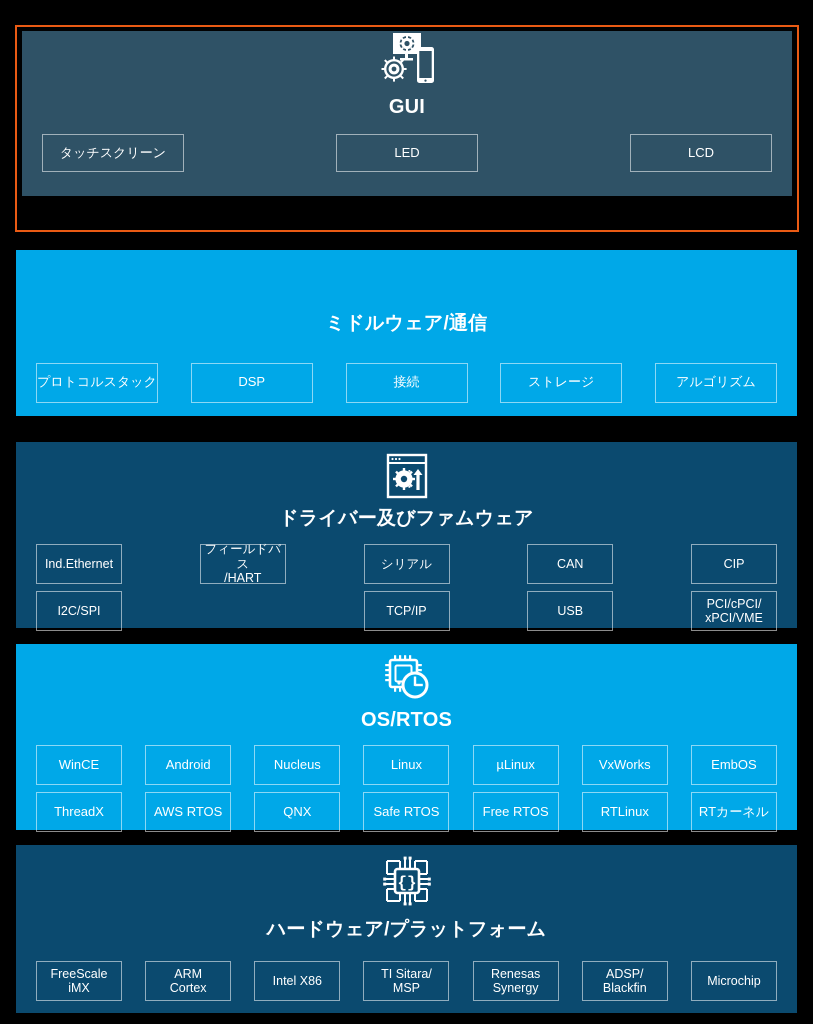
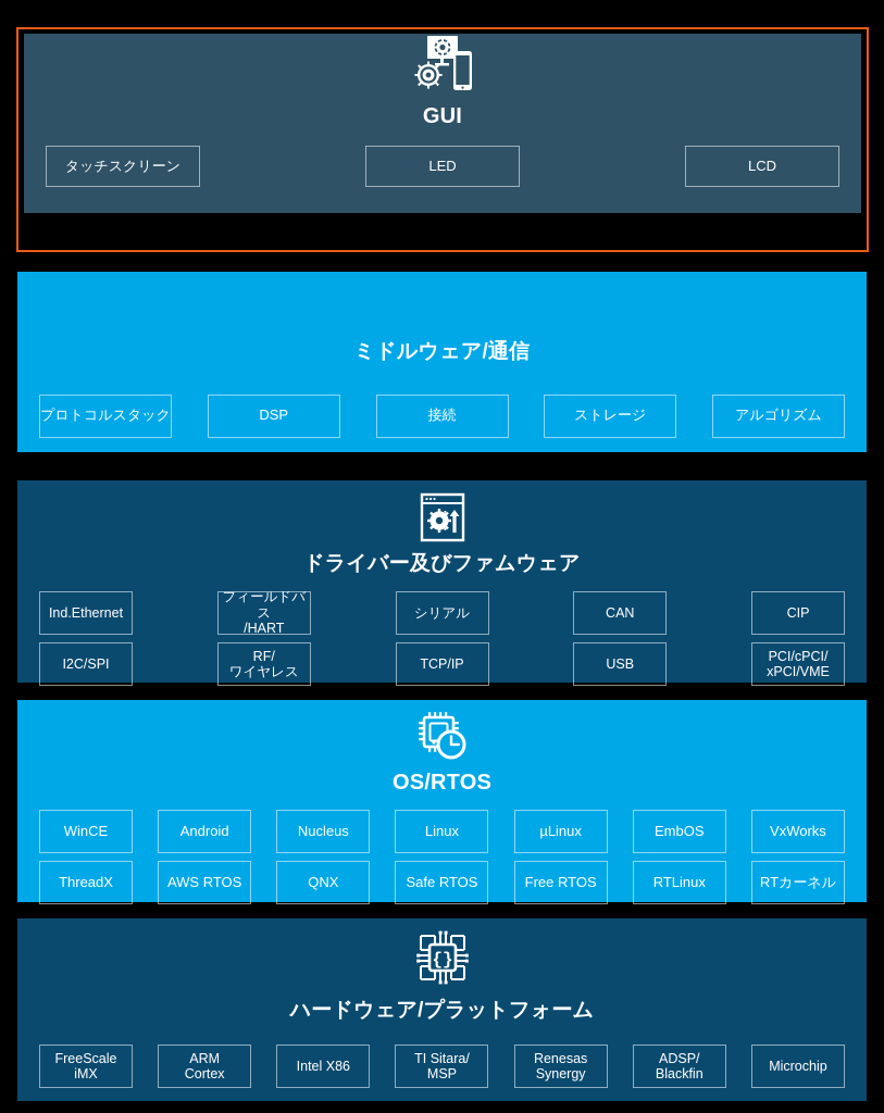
  GUI
  タッチスクリーン
  LED
  LCD
  ミドルウェア/通信
  プロトコルスタック
  DSP
  接続
  ストレージ
  アルゴリズム
  ドライバー及びファムウェア
  Ind.Ethernet
  I2C/SPI
  フィールドバス
  /HART
+ RF/
+ ワイヤレス
  シリアル
  TCP/IP
  CAN
  USB
  CIP
  PCI/cPCI/
  xPCI/VME
  OS/RTOS
  WinCE
  ThreadX
  Android
  AWS RTOS
  Nucleus
  QNX
  Linux
  Safe RTOS
  µLinux
  Free RTOS
- VxWorks
+ EmbOS
  RTLinux
- EmbOS
+ VxWorks
  RTカーネル
  {}
  ハードウェア/プラットフォーム
  FreeScale
  iMX
  ARM
  Cortex
  Intel X86
  TI Sitara/
  MSP
  Renesas
  Synergy
  ADSP/
  Blackfin
  Microchip
